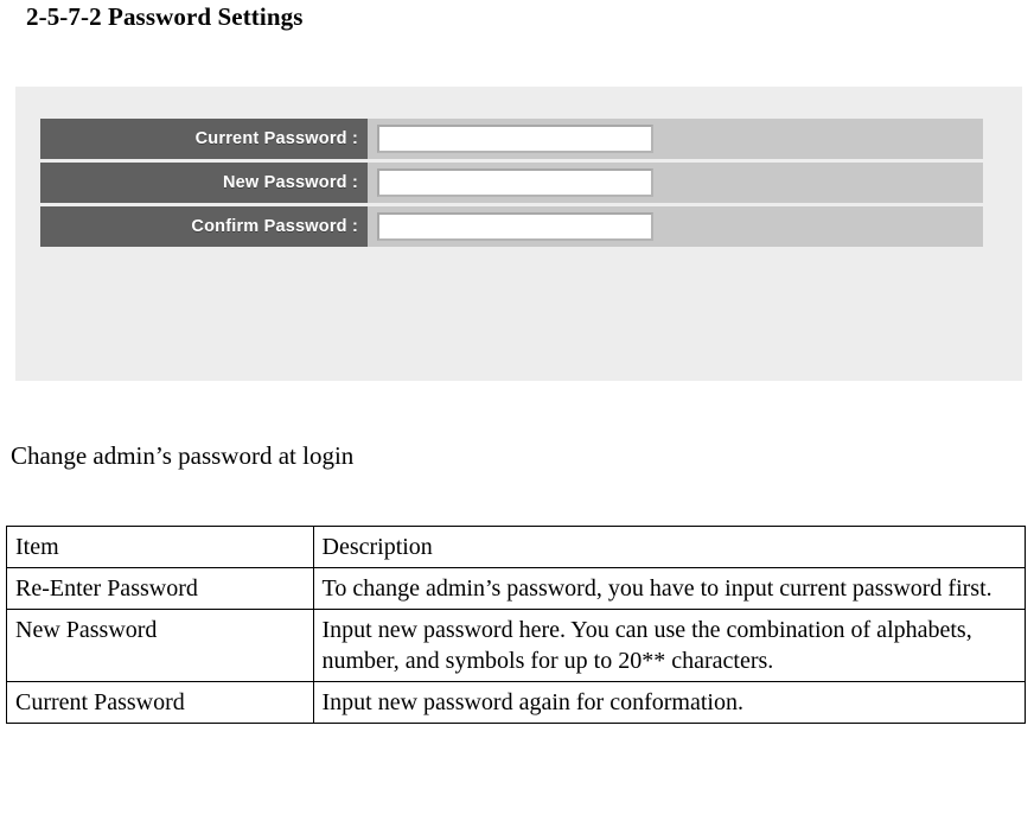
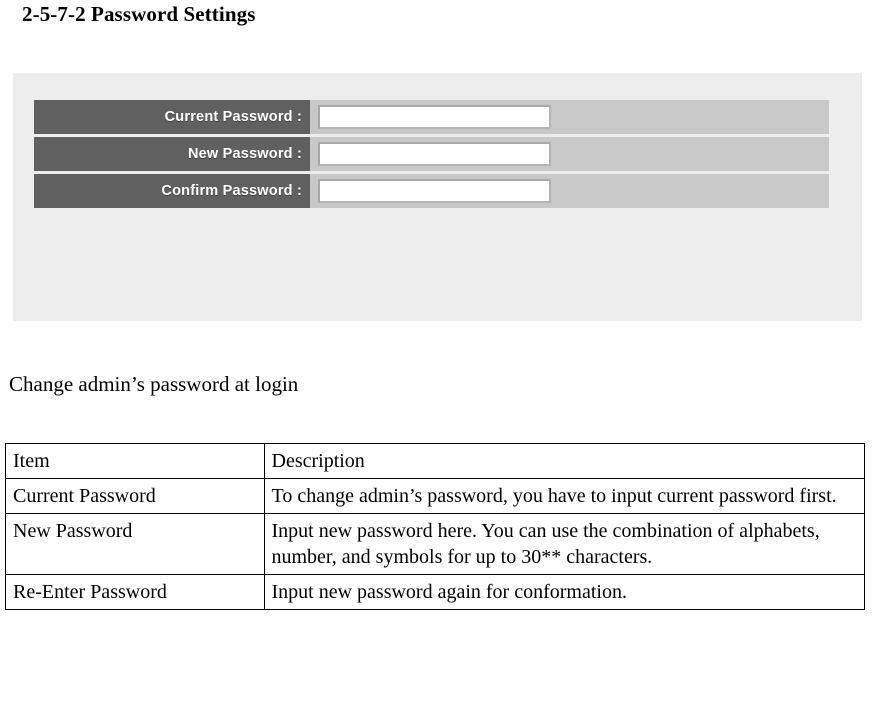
  2-5-7-2 Password Settings
  Current Password :
  New Password :
  Confirm Password :
  Change admin’s password at login
  Item	Description
- Re-Enter Password	To change admin’s password, you have to input current password first.
+ Current Password	To change admin’s password, you have to input current password first.
- New Password	Input new password here. You can use the combination of alphabets, number, and symbols for up to 20** characters.
+ New Password	Input new password here. You can use the combination of alphabets, number, and symbols for up to 30** characters.
- Current Password	Input new password again for conformation.
+ Re-Enter Password	Input new password again for conformation.
